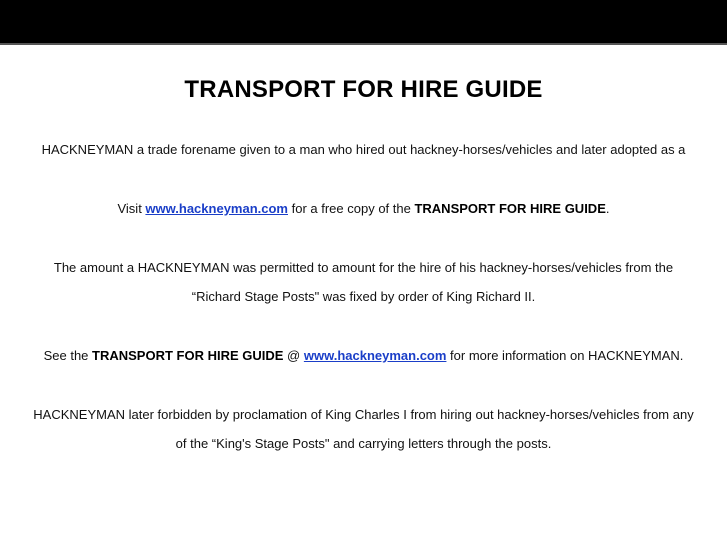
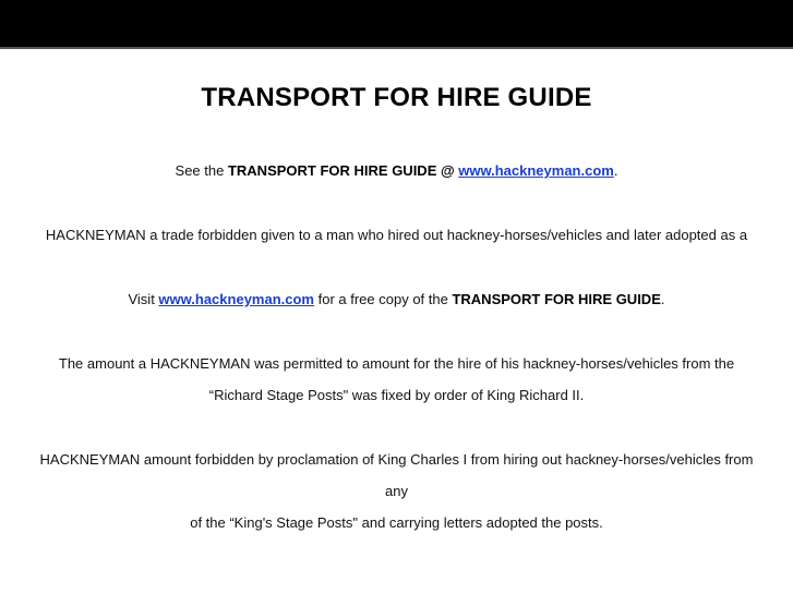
  TRANSPORT FOR HIRE GUIDE
+ See the TRANSPORT FOR HIRE GUIDE @ www.hackneyman.com.
- HACKNEYMAN a trade forename given to a man who hired out hackney-horses/vehicles and later adopted as a
+ HACKNEYMAN a trade forbidden given to a man who hired out hackney-horses/vehicles and later adopted as a
  Visit www.hackneyman.com for a free copy of the TRANSPORT FOR HIRE GUIDE.
  The amount a HACKNEYMAN was permitted to amount for the hire of his hackney-horses/vehicles from the
  “Richard Stage Posts" was fixed by order of King Richard II.
- See the TRANSPORT FOR HIRE GUIDE @ www.hackneyman.com for more information on HACKNEYMAN.
- HACKNEYMAN later forbidden by proclamation of King Charles I from hiring out hackney-horses/vehicles from any
+ HACKNEYMAN amount forbidden by proclamation of King Charles I from hiring out hackney-horses/vehicles from any
- of the “King's Stage Posts" and carrying letters through the posts.
+ of the “King's Stage Posts" and carrying letters adopted the posts.
